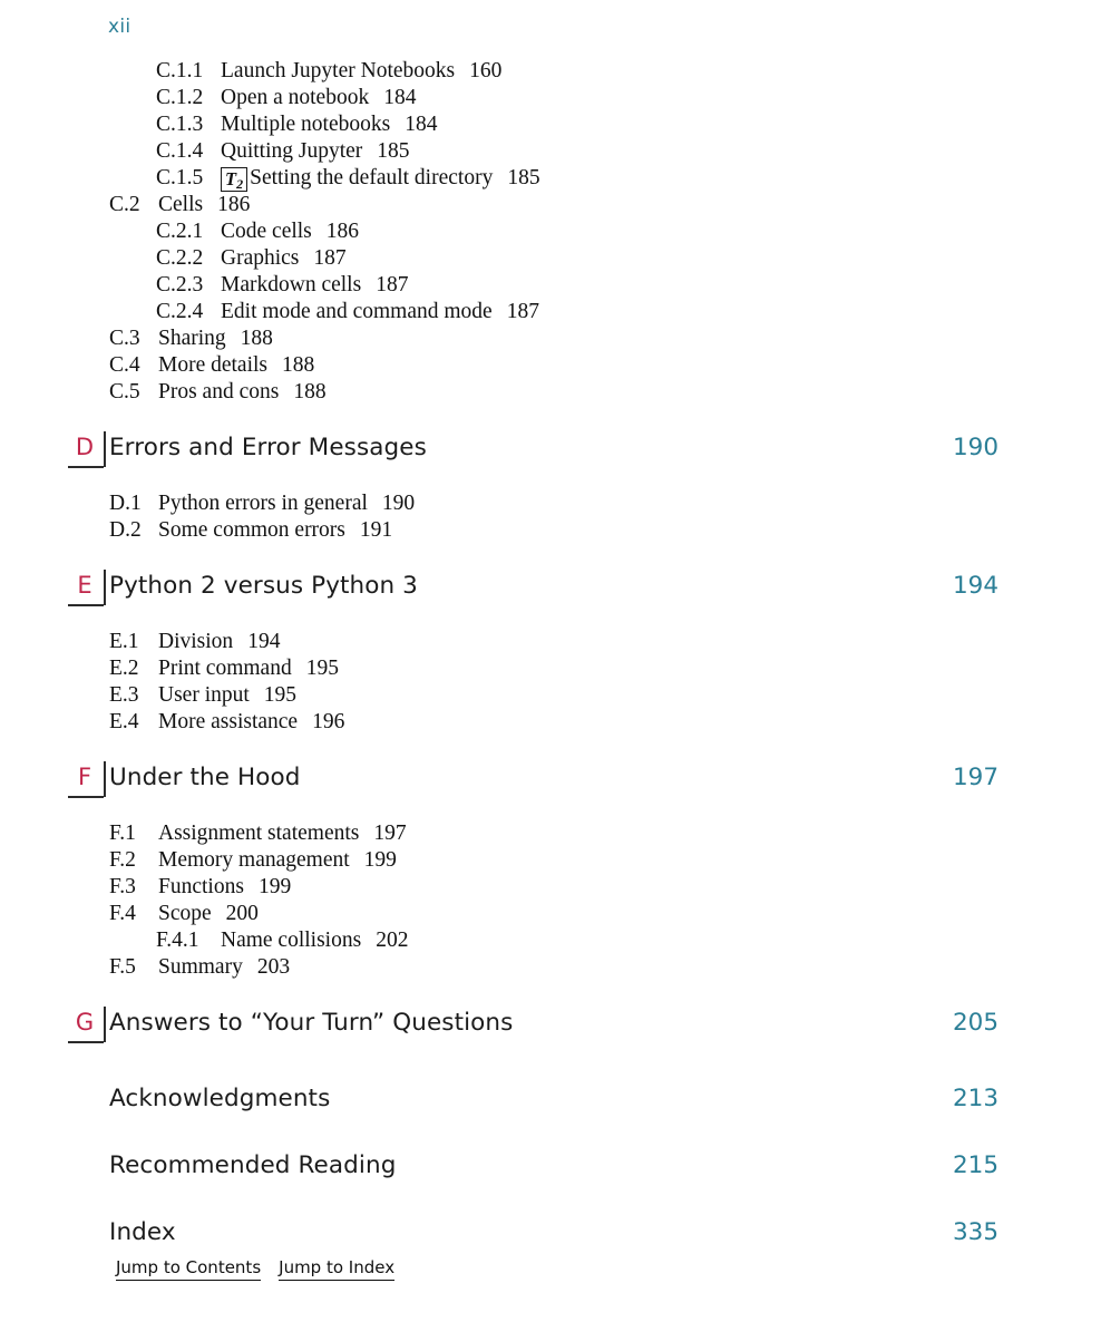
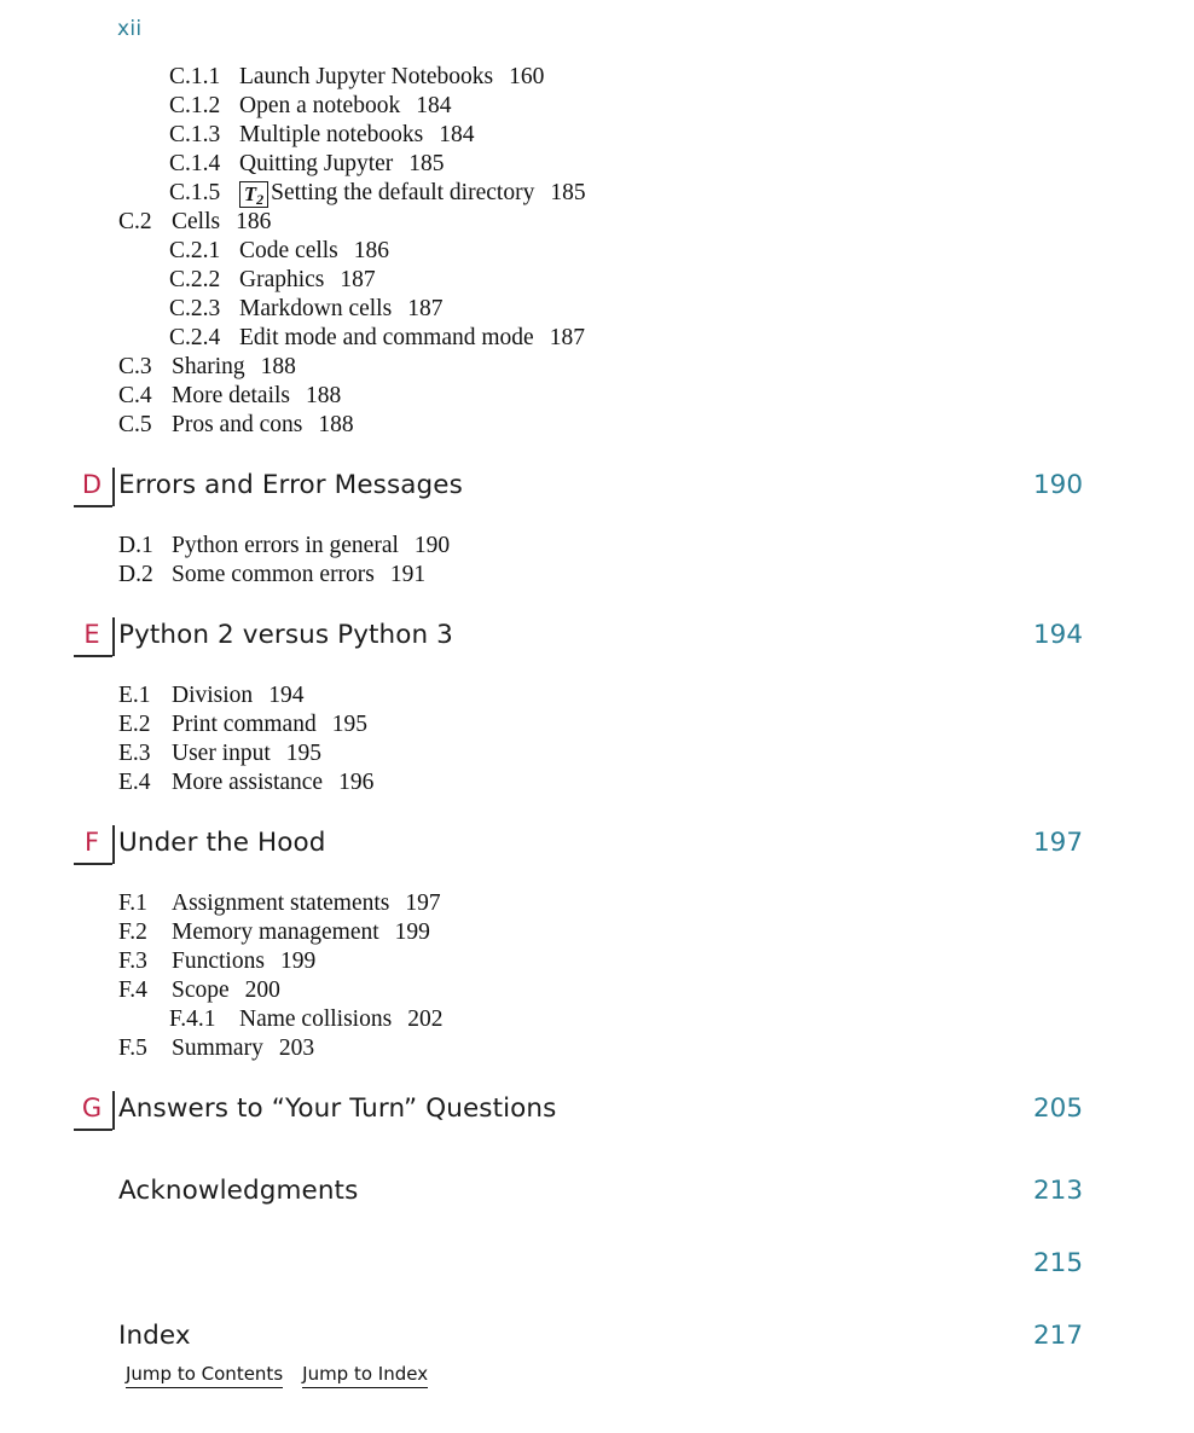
  xii
  C.1.1 Launch Jupyter Notebooks 160
  C.1.2 Open a notebook 184
  C.1.3 Multiple notebooks 184
  C.1.4 Quitting Jupyter 185
  C.1.5 T2 Setting the default directory 185
  C.2 Cells 186
  C.2.1 Code cells 186
  C.2.2 Graphics 187
  C.2.3 Markdown cells 187
  C.2.4 Edit mode and command mode 187
  C.3 Sharing 188
  C.4 More details 188
  C.5 Pros and cons 188
  D
  Errors and Error Messages
  190
  D.1 Python errors in general 190
  D.2 Some common errors 191
  E
  Python 2 versus Python 3
  194
  E.1 Division 194
  E.2 Print command 195
  E.3 User input 195
  E.4 More assistance 196
  F
  Under the Hood
  197
  F.1 Assignment statements 197
  F.2 Memory management 199
  F.3 Functions 199
  F.4 Scope 200
  F.4.1 Name collisions 202
  F.5 Summary 203
  G
  Answers to “Your Turn” Questions
  205
  Acknowledgments
  213
- Recommended Reading
  215
  Index
- 335
+ 217
  Jump to Contents Jump to Index
